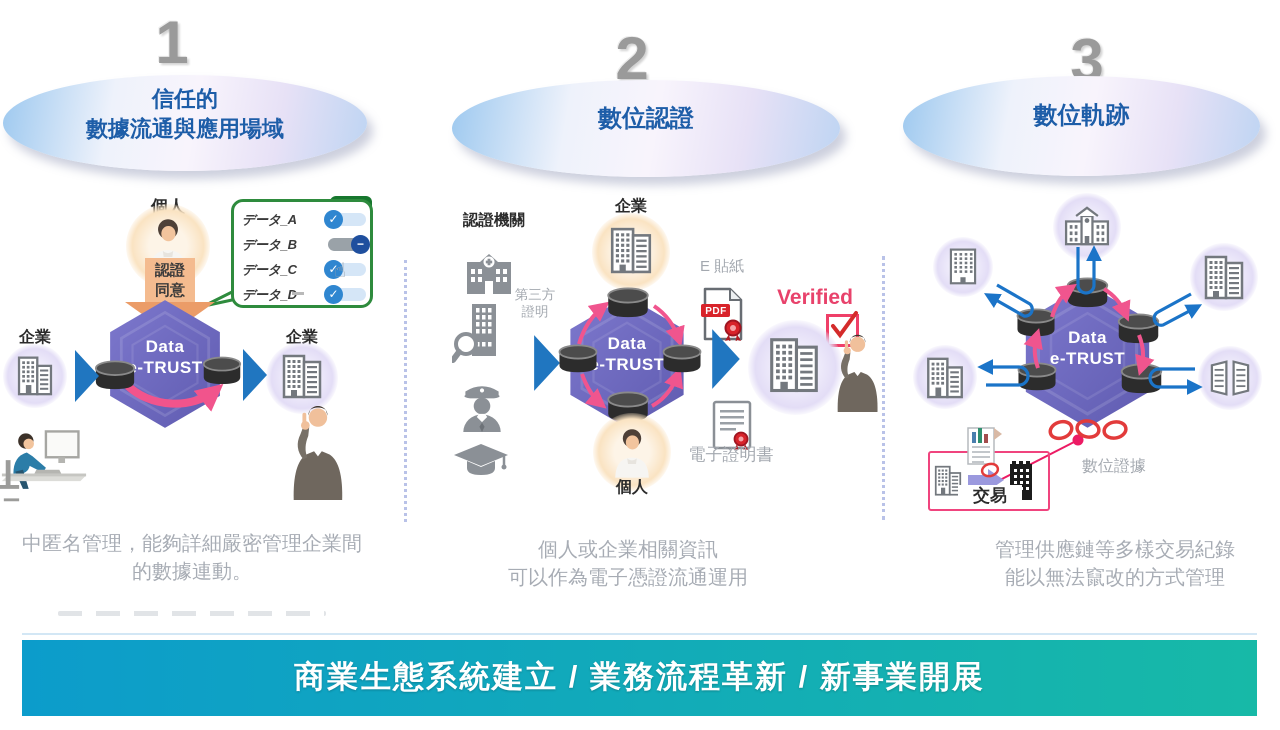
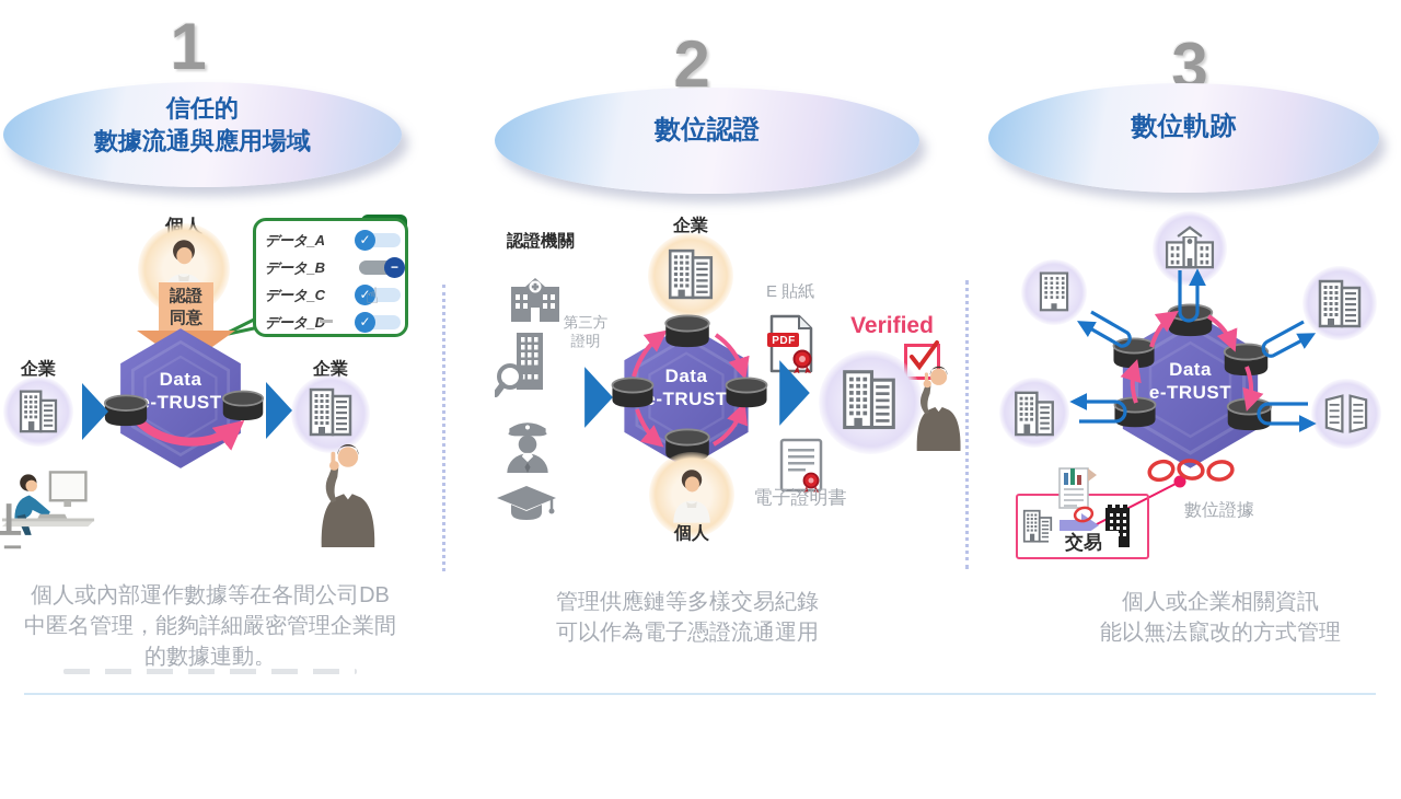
  1
  信任的
  數據流通與應用場域
  2
  數位認證
  3
  數位軌跡
  データ_A
  ✓
  データ_B
  −
  データ_C
  ✓
  データ_
  ✓
  ☝
  認證
  同意
  Data
  -TRUST
  企業
  企業
  認證機關
  第三方
  證明
  企業
  Data
  -TRUST
  個人
  E 貼紙
  PDF
  Verified
  電子證明書
  Data
  e-TRUST
  交易
  數位證據
+ 個人或內部運作數據等在各間公司DB
  中匿名管理，能夠詳細嚴密管理企業間
  的數據連動。
- 個人或企業相關資訊
+ 管理供應鏈等多樣交易紀錄
  可以作為電子憑證流通運用
- 管理供應鏈等多樣交易紀錄
+ 個人或企業相關資訊
  能以無法竄改的方式管理
- 商業生態系統建立 / 業務流程革新 / 新事業開展
